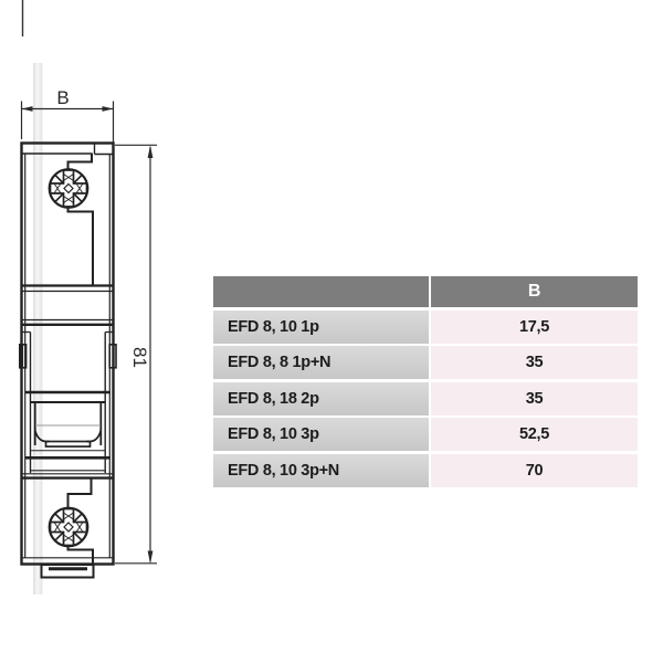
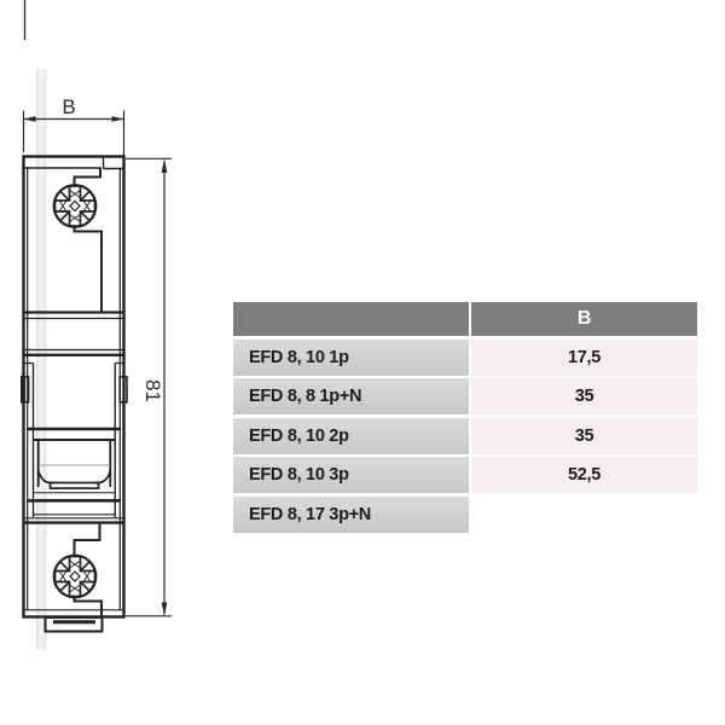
  B
  B
  EFD 8, 10 1p
  17,5
  EFD 8, 8 1p+N
  35
- EFD 8, 18 2p
+ EFD 8, 10 2p
  35
  EFD 8, 10 3p
  52,5
- EFD 8, 10 3p+N
+ EFD 8, 17 3p+N
- 70
